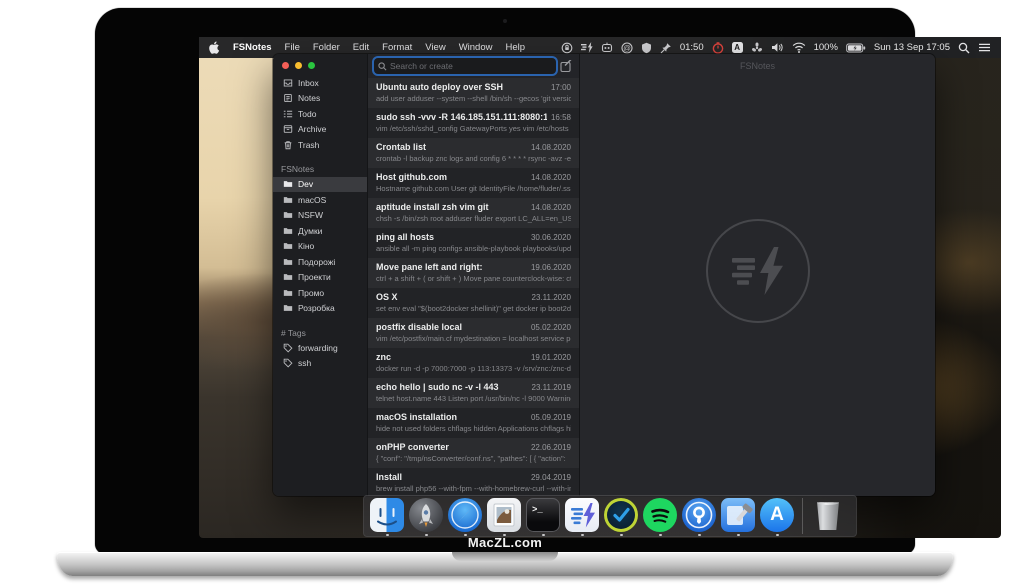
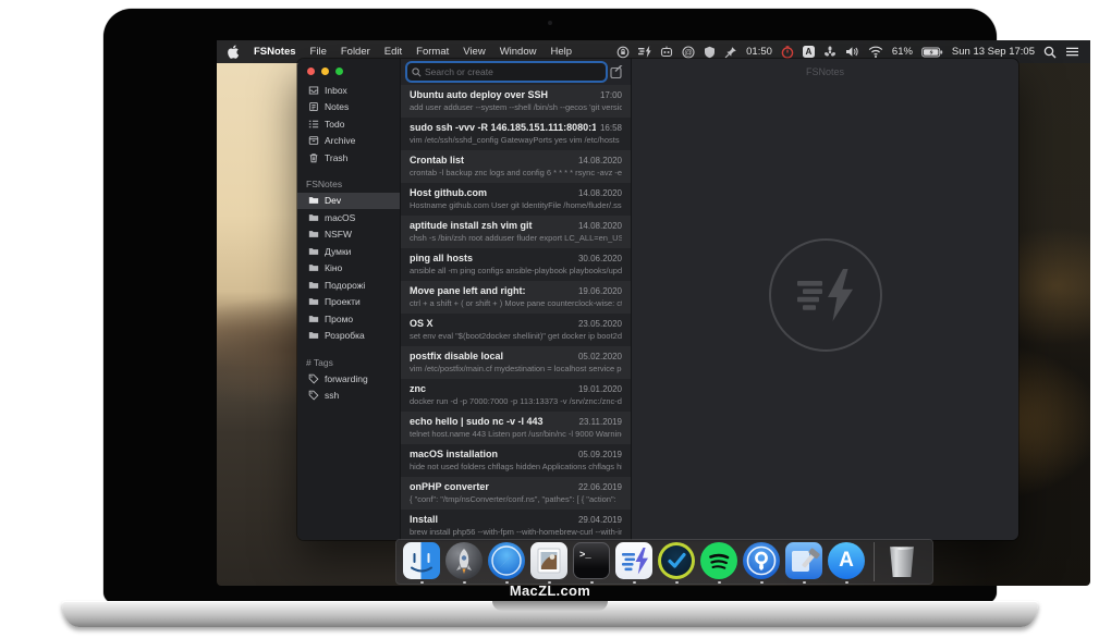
  FSNotes
  File
  Folder
  Edit
  Format
  View
  Window
  Help
  @
  01:50
  A
- 100%
+ 61%
  Sun 13 Sep 17:05
  Inbox
  Notes
  Todo
  Archive
  Trash
  FSNotes
  Dev
  macOS
  NSFW
  Думки
  Кіно
  Подорожі
  Проекти
  Промо
  Розробка
  # Tags
  forwarding
  ssh
  Search or create
  Ubuntu auto deploy over SSH
  17:00
  add user adduser --system --shell /bin/sh --gecos 'git versio
  sudo ssh -vvv -R 146.185.151.111:8080:1
  16:58
  vim /etc/ssh/sshd_config GatewayPorts yes vim /etc/hosts
  Crontab list
  14.08.2020
  crontab -l backup znc logs and config 6 * * * * rsync -avz -e
  Host github.com
  14.08.2020
  Hostname github.com User git IdentityFile /home/fluder/.ss
  aptitude install zsh vim git
  14.08.2020
  chsh -s /bin/zsh root adduser fluder export LC_ALL=en_US
  ping all hosts
  30.06.2020
  ansible all -m ping configs ansible-playbook playbooks/upd
  Move pane left and right:
  19.06.2020
  ctrl + a shift + ( or shift + ) Move pane counterclock-wise: c
  OS X
- 23.11.2020
+ 23.05.2020
  set env eval "$(boot2docker shellinit)" get docker ip boot2d
  postfix disable local
  05.02.2020
  vim /etc/postfix/main.cf mydestination = localhost service p
  znc
  19.01.2020
  docker run -d -p 7000:7000 -p 113:13373 -v /srv/znc:/znc-d
  echo hello | sudo nc -v -l 443
  23.11.2019
  telnet host.name 443 Listen port /usr/bin/nc -l 9000 Warnin
  macOS installation
  05.09.2019
  hide not used folders chflags hidden Applications chflags h
  onPHP converter
  22.06.2019
  { "conf": "/tmp/nsConverter/conf.ns", "pathes": [ { "action":
  Install
  29.04.2019
  brew install php56 --with-fpm --with-homebrew-curl --with-i
  FSNotes
  >_
  A
  MacZL.com
